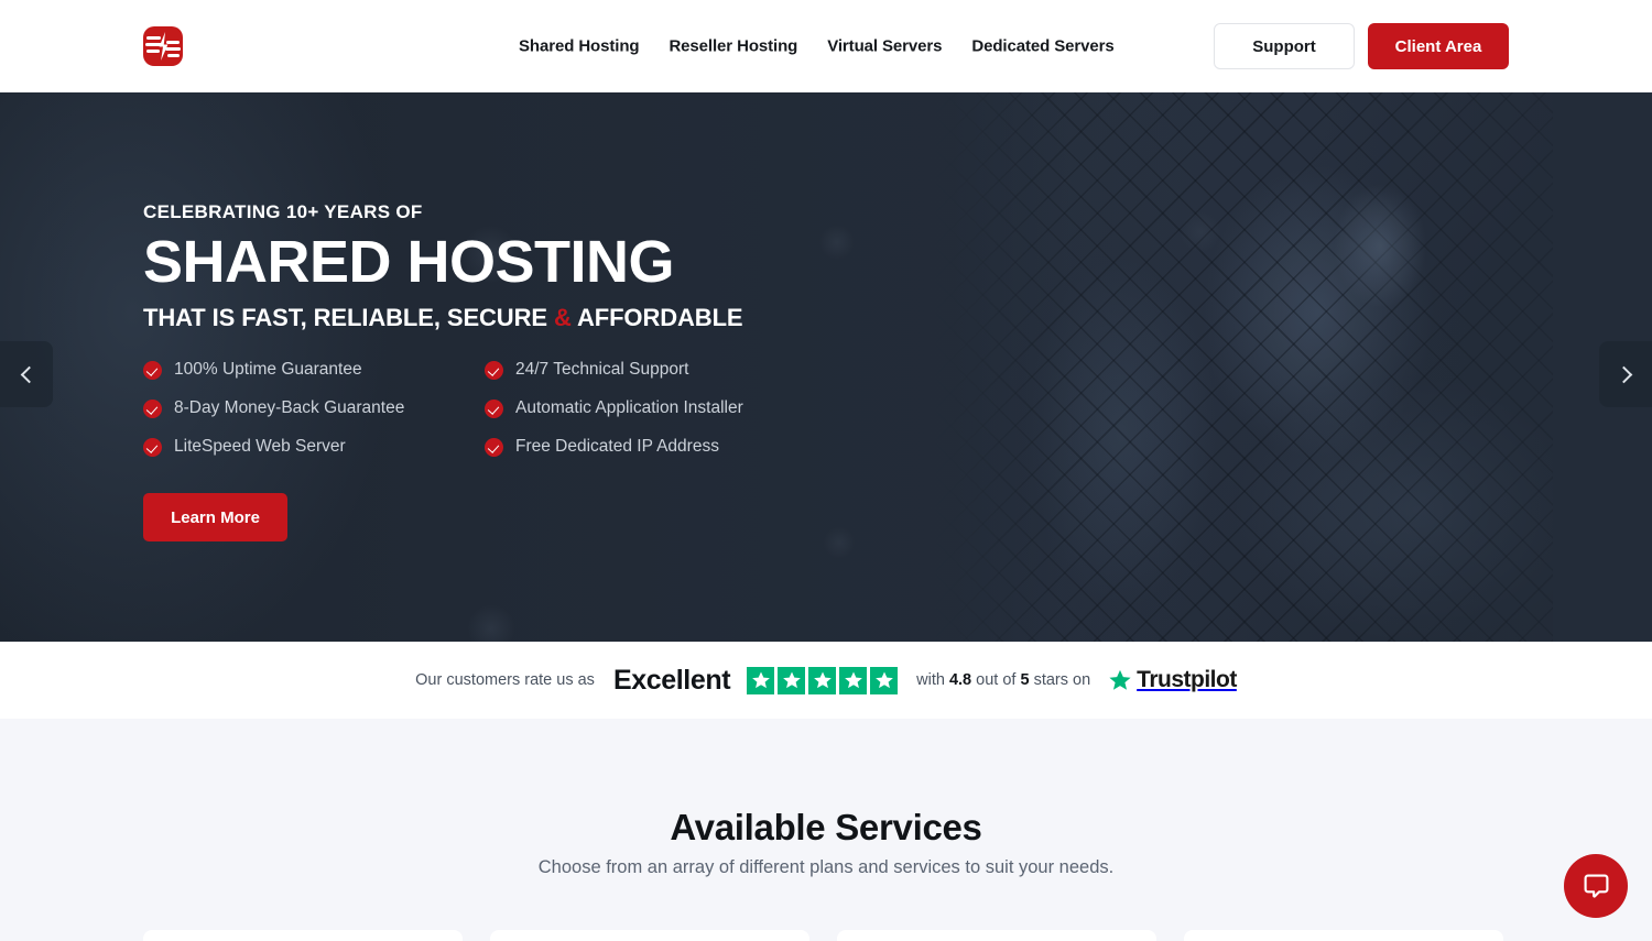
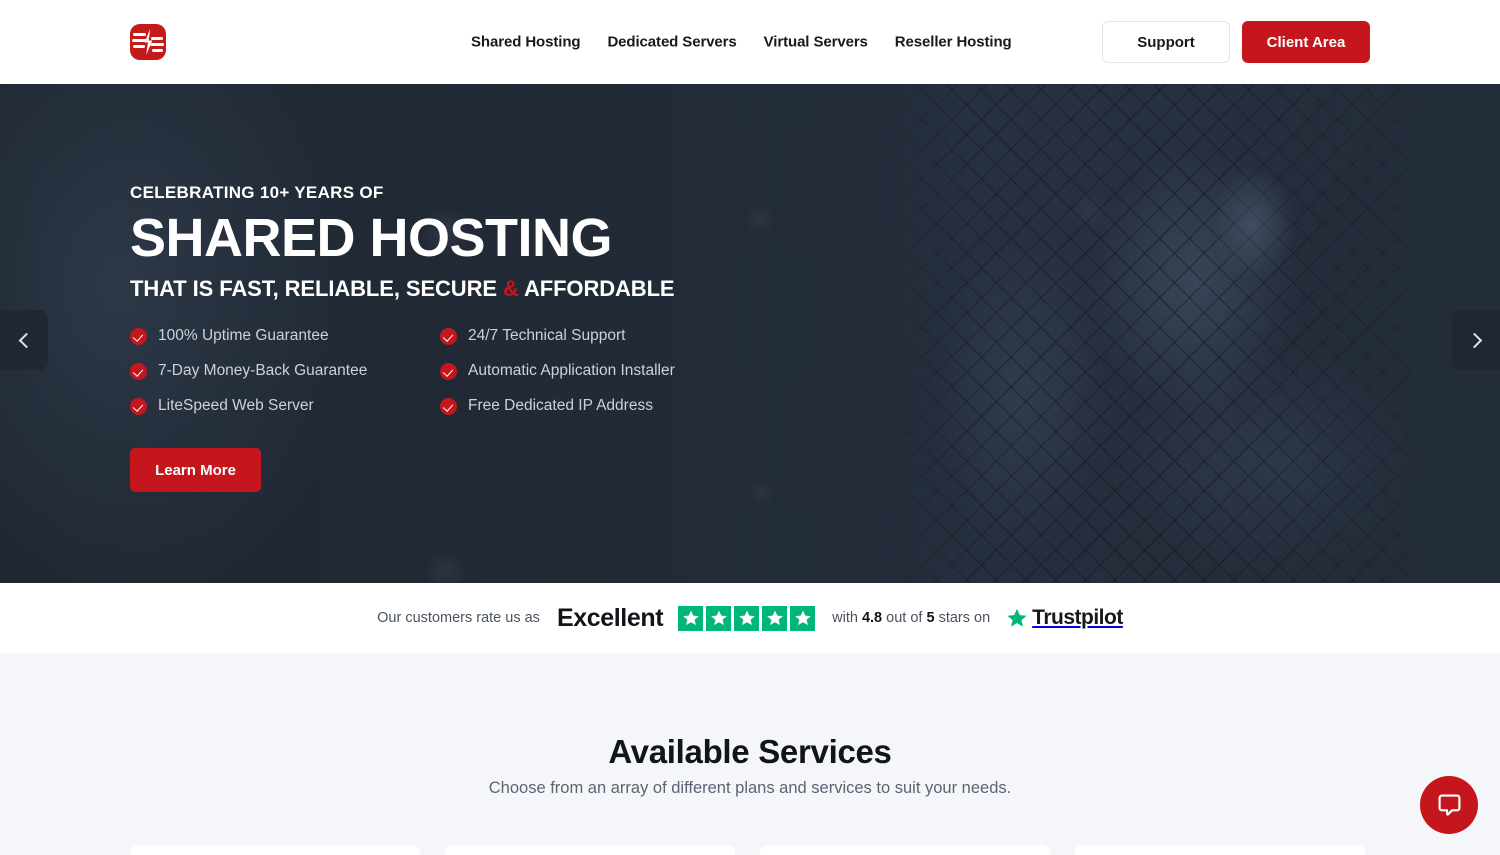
  Shared Hosting
- Reseller Hosting
+ Dedicated Servers
  Virtual Servers
- Dedicated Servers
+ Reseller Hosting
  Support
  Client Area
  CELEBRATING 10+ YEARS OF
  SHARED HOSTING
  THAT IS FAST, RELIABLE, SECURE & AFFORDABLE
  100% Uptime Guarantee
  24/7 Technical Support
- 8-Day Money-Back Guarantee
+ 7-Day Money-Back Guarantee
  Automatic Application Installer
  LiteSpeed Web Server
  Free Dedicated IP Address
  Learn More
  Our customers rate us as
  Excellent
  with 4.8 out of 5 stars on
  Trustpilot
  Available Services
  Choose from an array of different plans and services to suit your needs.
